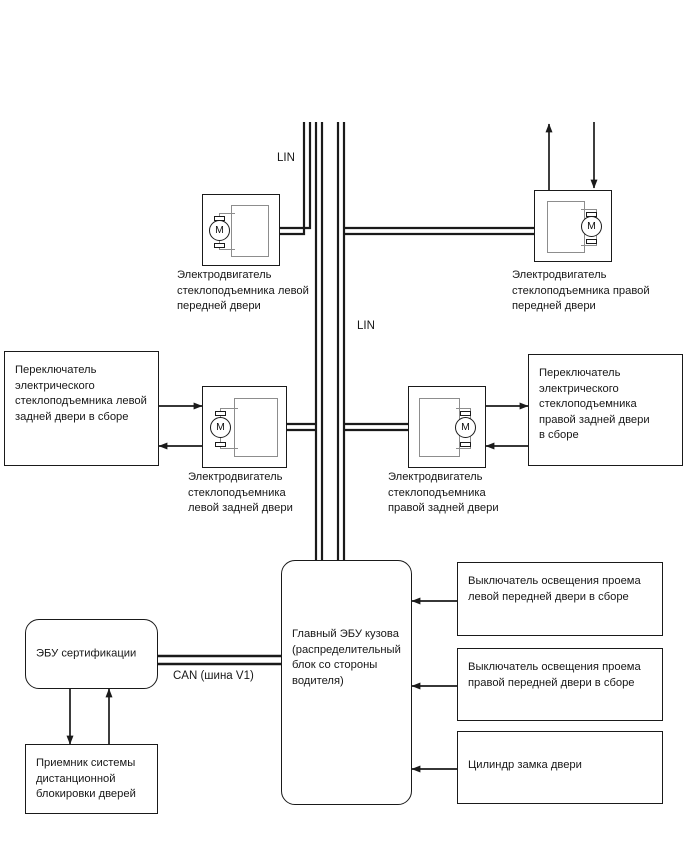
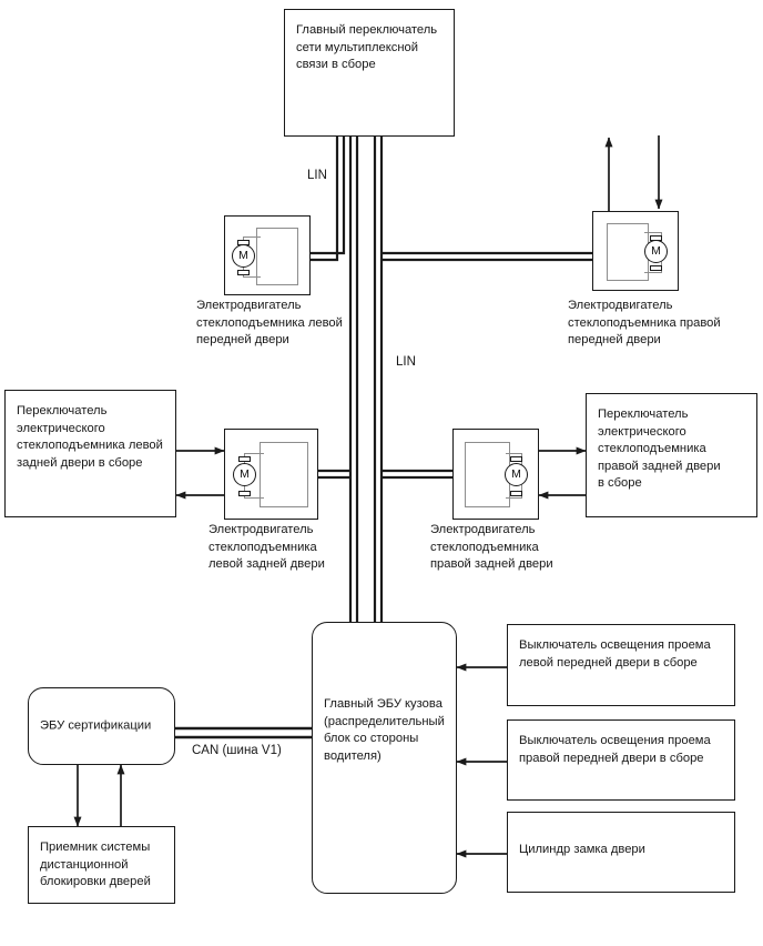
+ Главный переключатель
+ сети мультиплексной
+ связи в сборе
  LIN
  LIN
  M
  Электродвигатель
  стеклоподъемника левой
  передней двери
  M
  Электродвигатель
  стеклоподъемника правой
  передней двери
  Переключатель
  электрического
  стеклоподъемника левой
  задней двери в сборе
  M
  Электродвигатель
  стеклоподъемника
  левой задней двери
  M
  Электродвигатель
  стеклоподъемника
  правой задней двери
  Переключатель
  электрического
  стеклоподъемника
  правой задней двери
  в сборе
  Главный ЭБУ кузова
  (распределительный
  блок со стороны
  водителя)
  ЭБУ сертификации
  CAN (шина V1)
  Приемник системы
  дистанционной
  блокировки дверей
  Выключатель освещения проема
  левой передней двери в сборе
  Выключатель освещения проема
  правой передней двери в сборе
  Цилиндр замка двери
